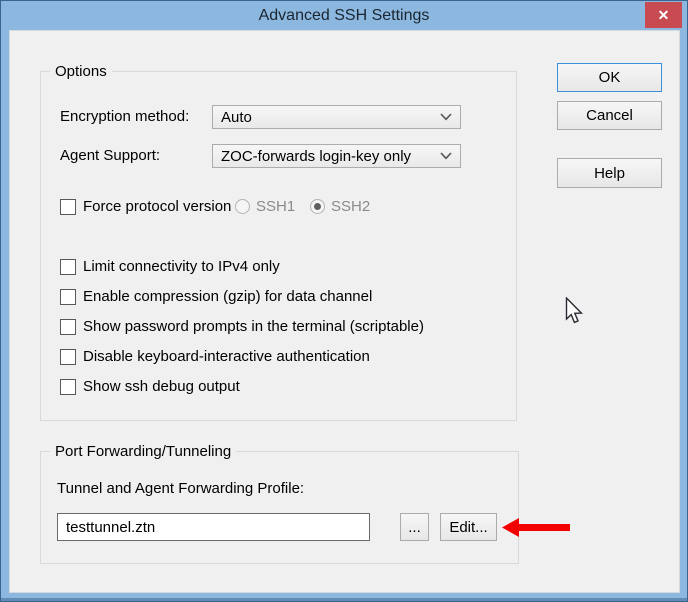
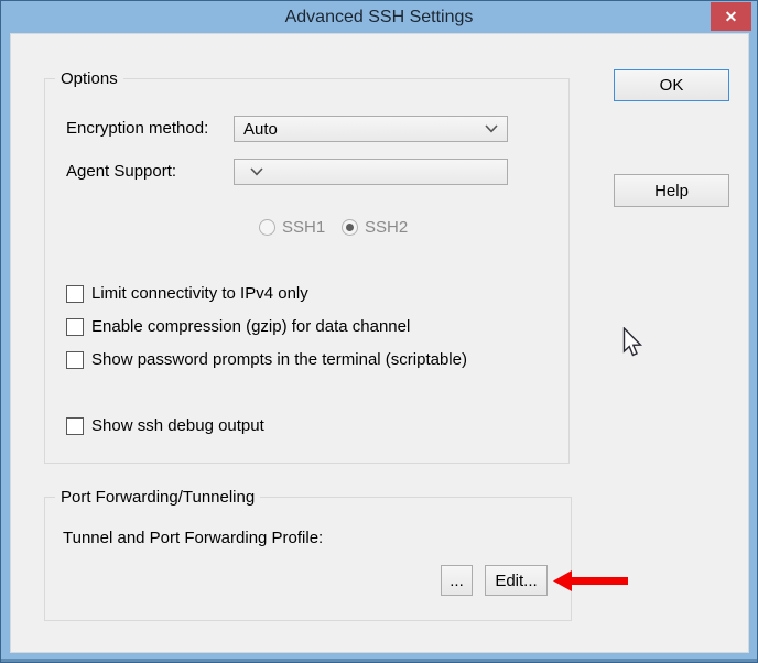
  Advanced SSH Settings
  ✕
  Options
  Encryption method:
  Auto
  Agent Support:
- ZOC-forwards login-key only
- Force protocol version
  SSH1
  SSH2
  Limit connectivity to IPv4 only
  Enable compression (gzip) for data channel
  Show password prompts in the terminal (scriptable)
- Disable keyboard-interactive authentication
  Show ssh debug output
  Port Forwarding/Tunneling
- Tunnel and Agent Forwarding Profile:
+ Tunnel and Port Forwarding Profile:
- testtunnel.ztn
  ...
  Edit...
  OK
- Cancel
  Help
